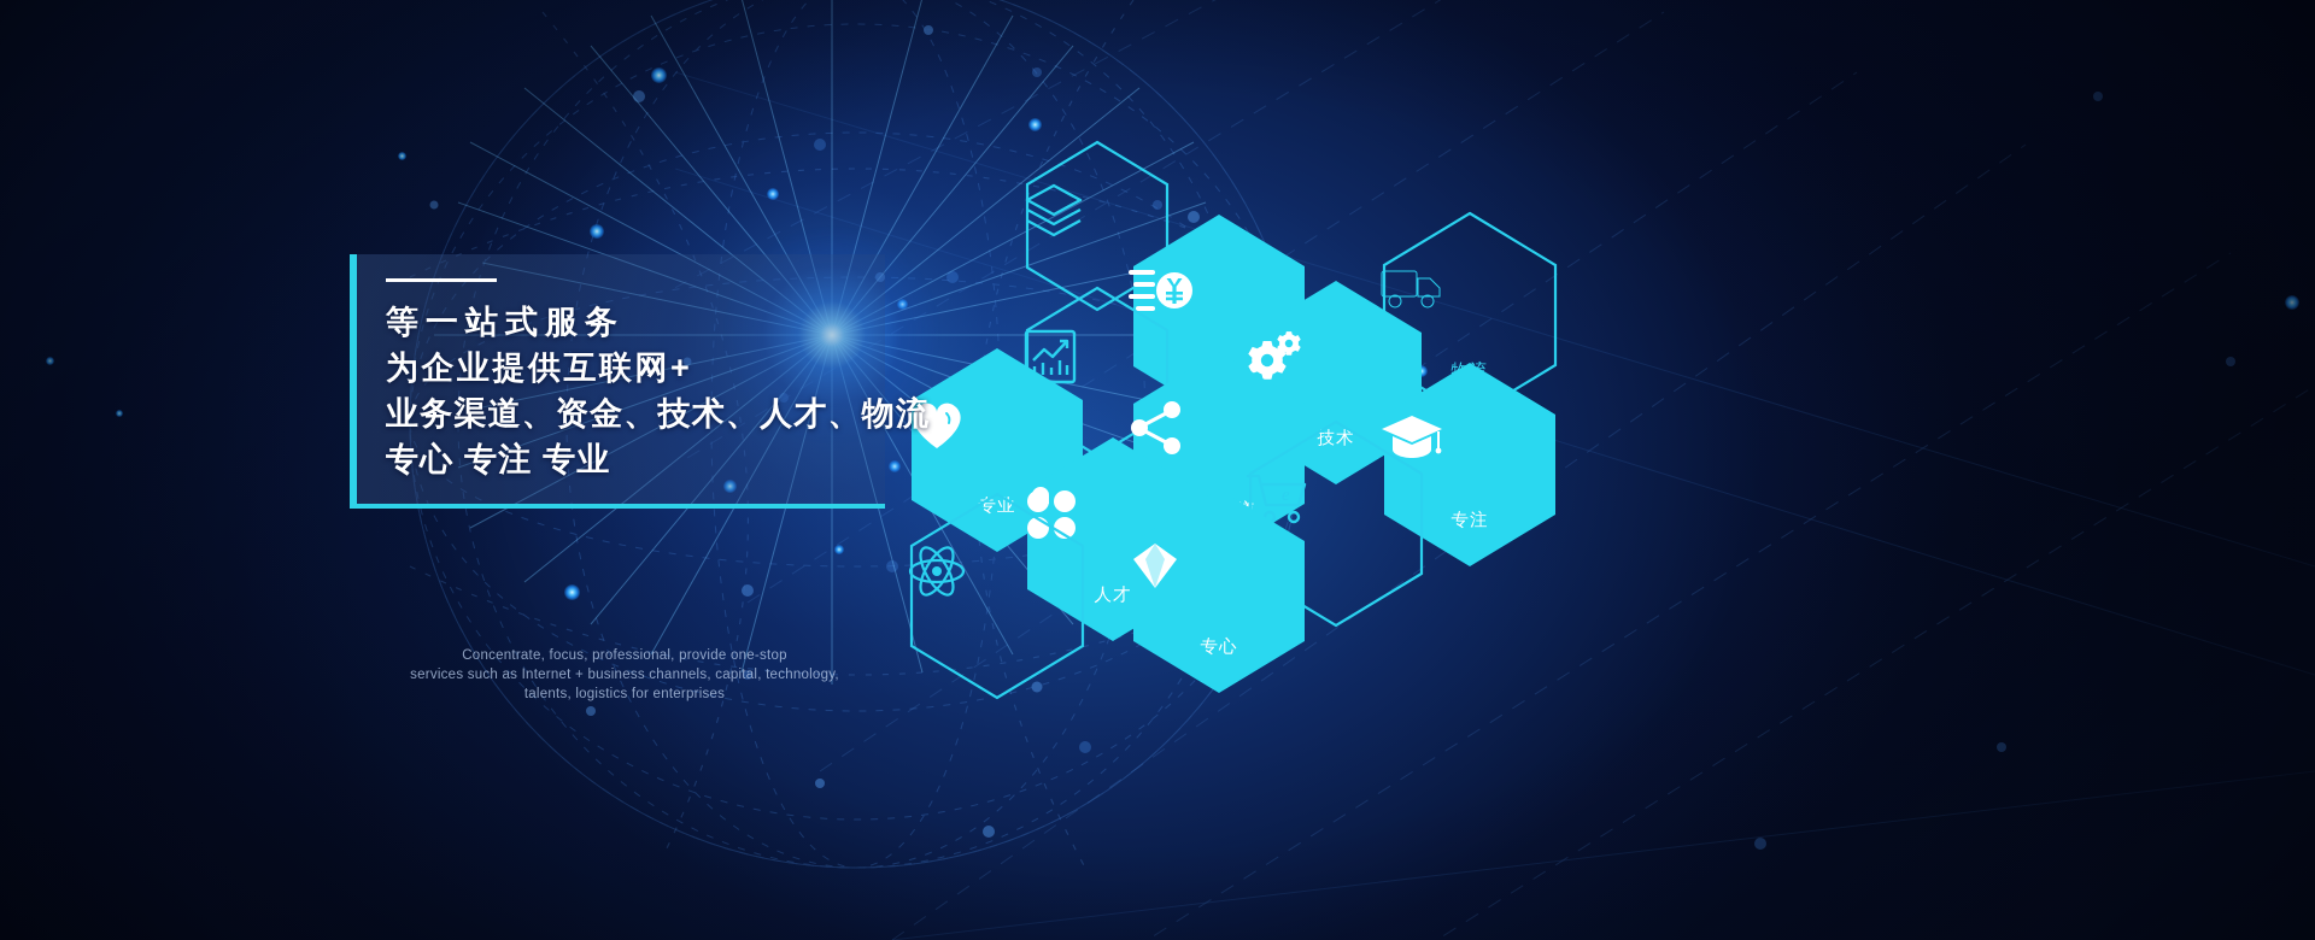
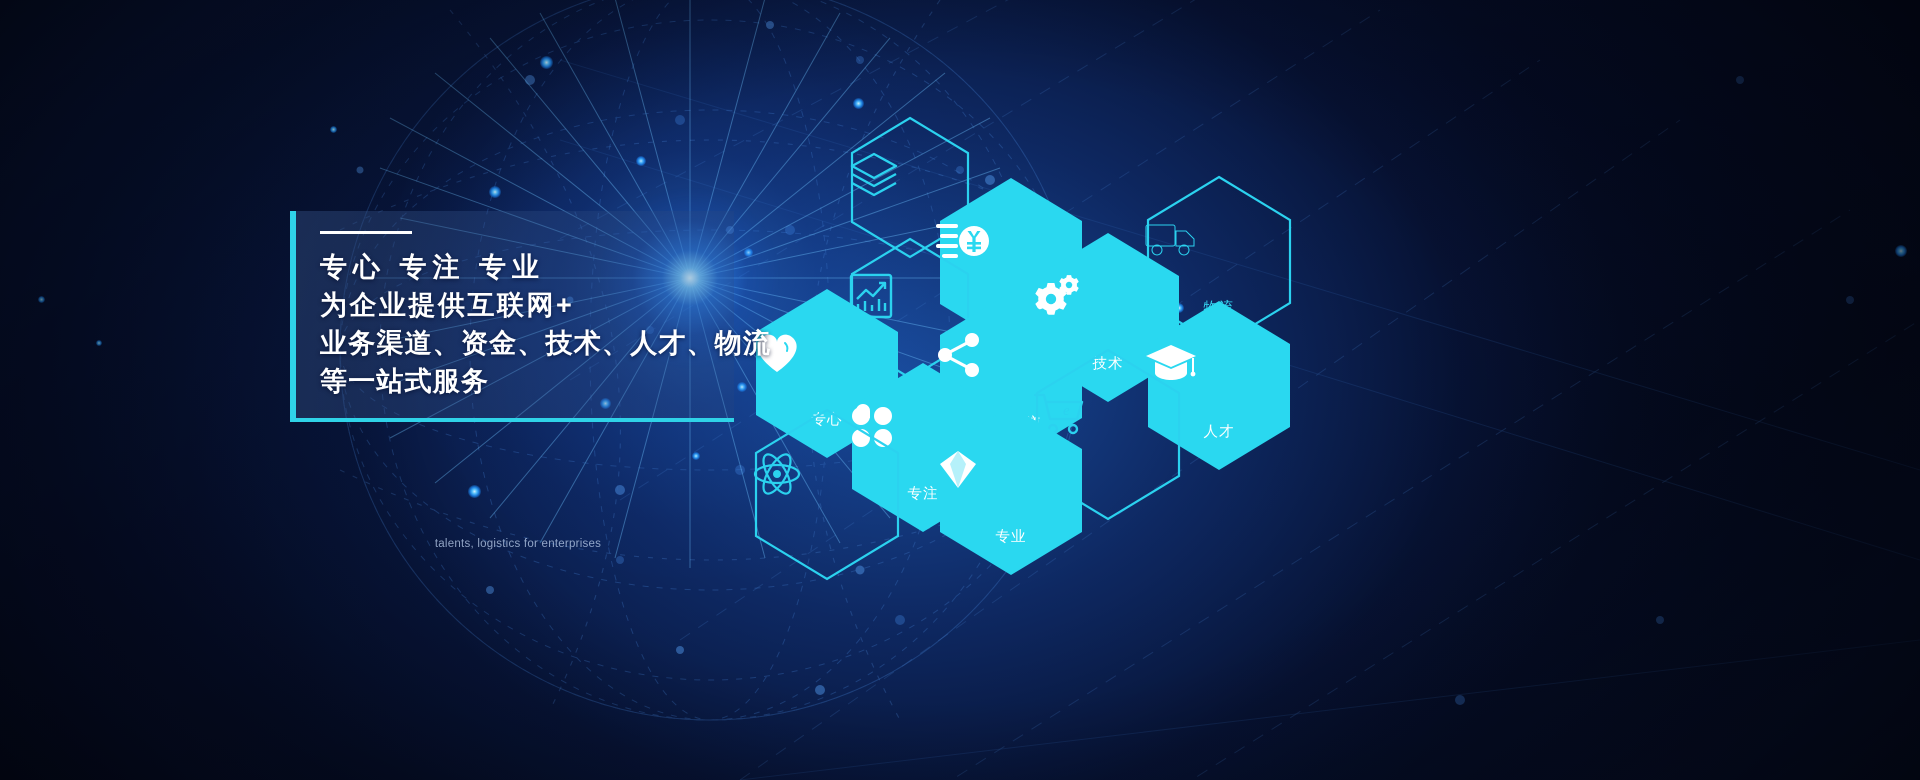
  技术
- 专注
+ 人才
- 专业
+ 专心
- 人才
+ 专注
- 专心
+ 专业
- 等一站式服务
+ 专心 专注 专业
  为企业提供互联网+
  业务渠道、资金、技术、人才、物流
- 专心 专注 专业
+ 等一站式服务
- Concentrate, focus, professional, provide one-stop
- services such as Internet + business channels, capital, technology,
  talents, logistics for enterprises
